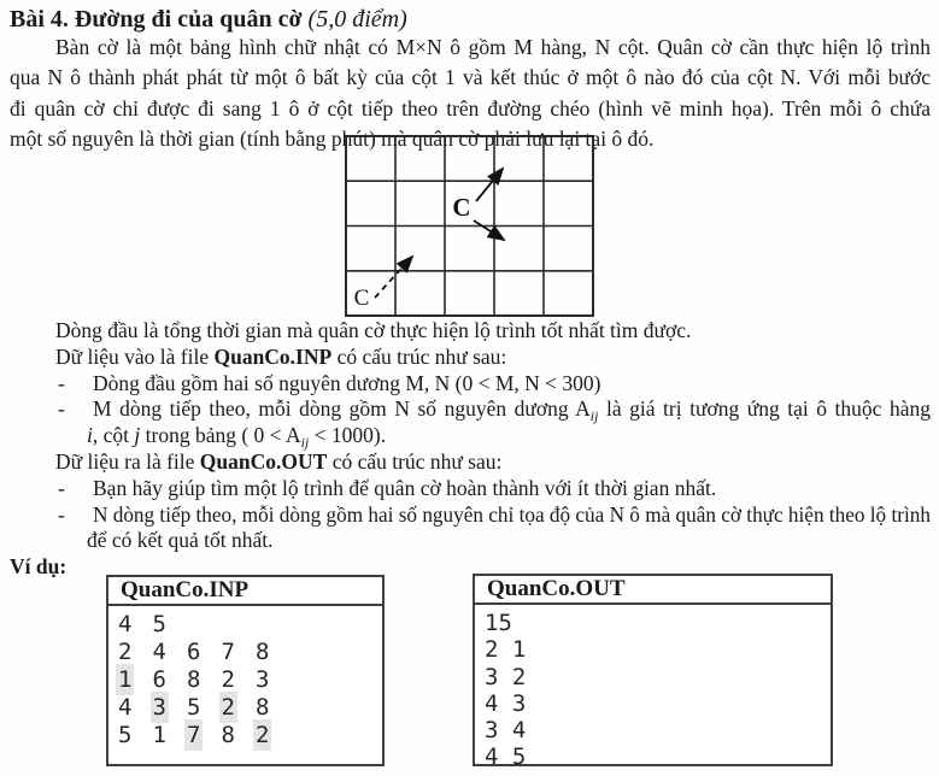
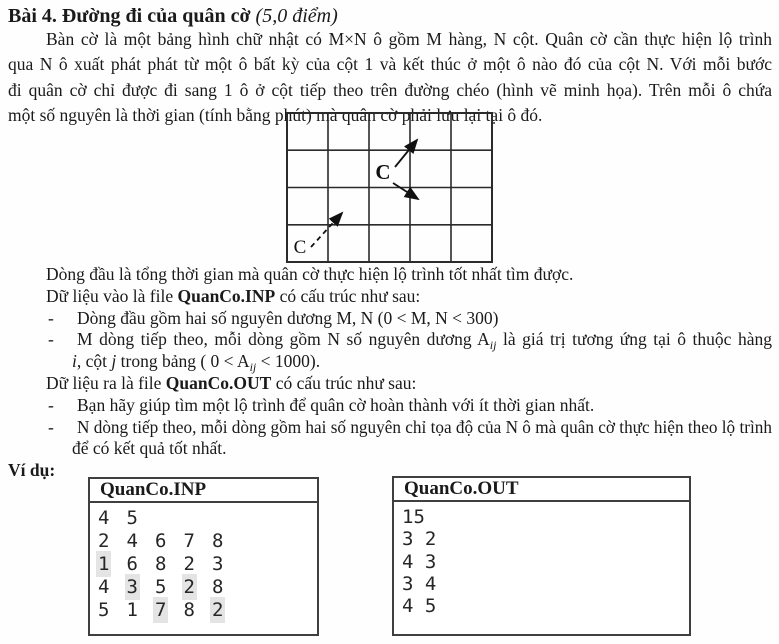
  Bài 4. Đường đi của quân cờ (5,0 điểm)
  Bàn cờ là một bảng hình chữ nhật có M×N ô gồm M hàng, N cột. Quân cờ cần thực hiện lộ trình
- qua N ô thành phát phát từ một ô bất kỳ của cột 1 và kết thúc ở một ô nào đó của cột N. Với mỗi bước
+ qua N ô xuất phát phát từ một ô bất kỳ của cột 1 và kết thúc ở một ô nào đó của cột N. Với mỗi bước
  đi quân cờ chỉ được đi sang 1 ô ở cột tiếp theo trên đường chéo (hình vẽ minh họa). Trên mỗi ô chứa
  một số nguyên là thời gian (tính bằng pút) mà quân cờ phải lưu lại tại ô đó.
  C
  C
  Dòng đầu là tổng thời gian mà quân cờ thực hiện lộ trình tốt nhất tìm được.
  Dữ liệu vào là file QuanCo.INP có cấu trúc như sau:
  -
  Dòng đầu gồm hai số nguyên dương M, N (0 < M, N < 300)
  -
  M dòng tiếp theo, mỗi dòng gồm N số nguyên dương Aij là giá trị tương ứng tại ô thuộc hàng
  i, cột j trong bảng ( 0 < Aij < 1000).
  Dữ liệu ra là file QuanCo.OUT có cấu trúc như sau:
  -
  Bạn hãy giúp tìm một lộ trình để quân cờ hoàn thành với ít thời gian nhất.
  -
  N dòng tiếp theo, mỗi dòng gồm hai số nguyên chỉ tọa độ của N ô mà quân cờ thực hiện theo lộ trình
  để có kết quả tốt nhất.
  Ví dụ:
  QuanCo.INP
  4 5
  2 4 6 7 8
  1 6 8 2 3
  4 3 5 2 8
  5 1 7 8 2
  QuanCo.OUT
  15
- 2 1
  3 2
  4 3
  3 4
  4 5
